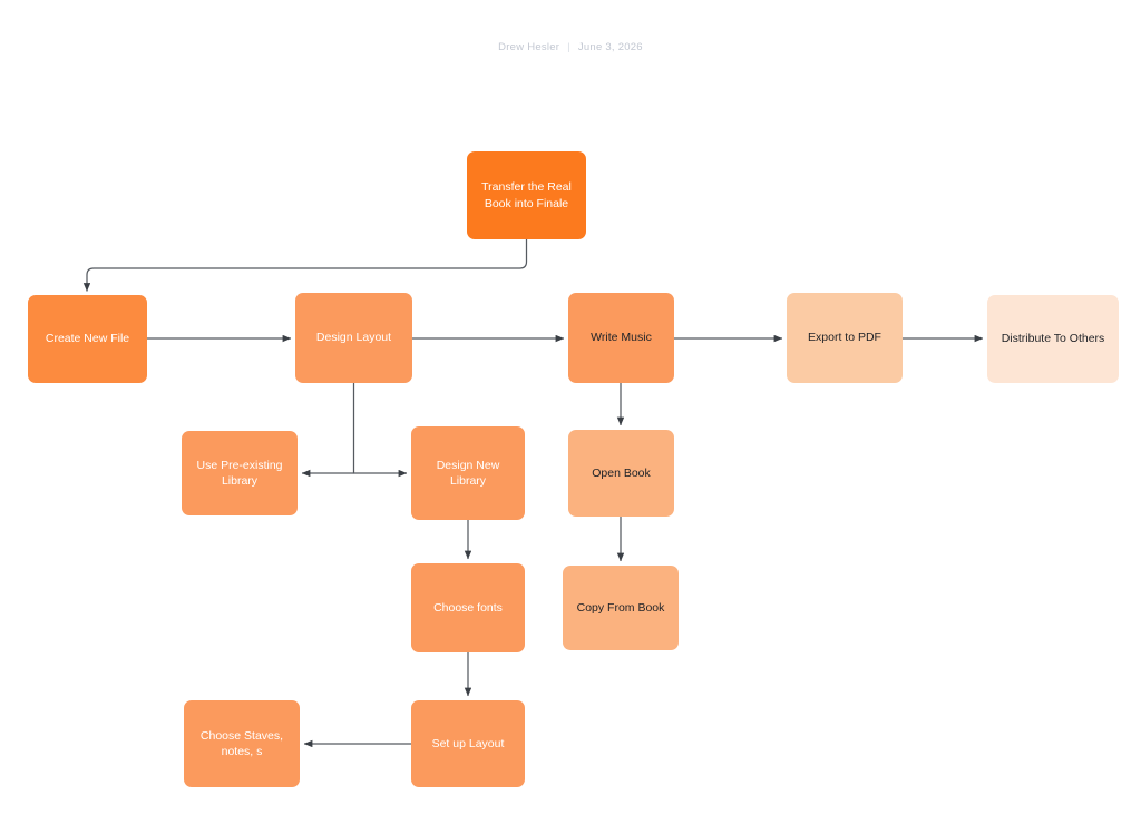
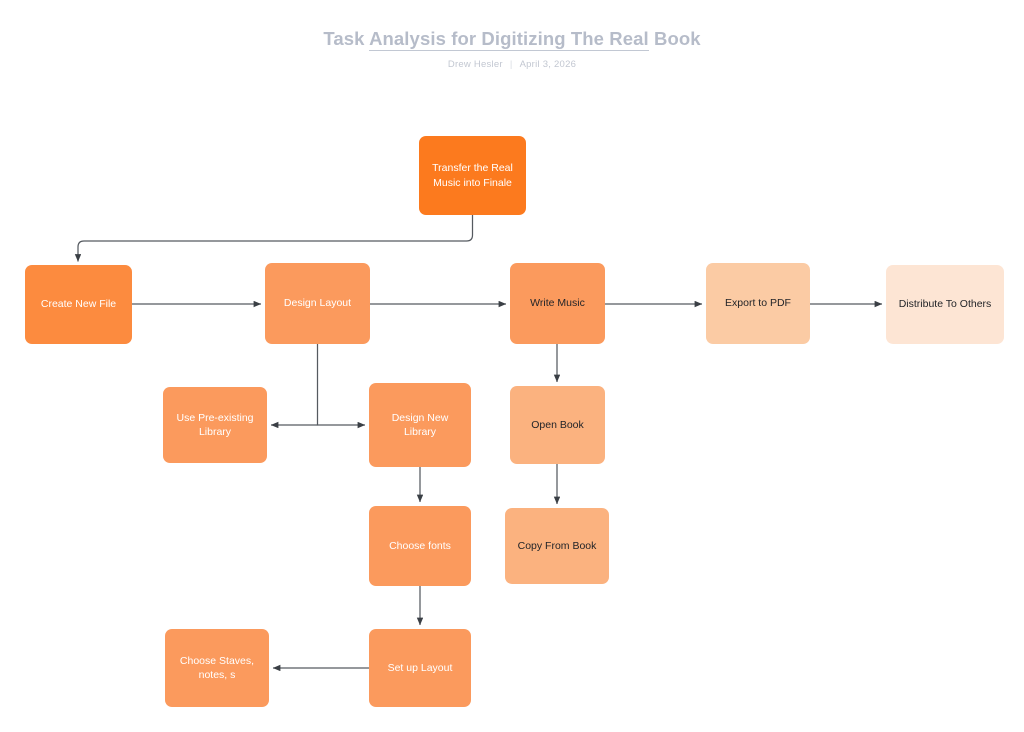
+ Task Analysis for Digitizing The Real Book
- Drew Hesler | June 3, 2026
+ Drew Hesler April 3, 2026
- Transfer the Real Book into Finale
+ Transfer the Real Music into Finale
  Create New File
  Design Layout
  Write Music
  Export to PDF
  Distribute To Others
  Use Pre-existing Library
  Design New Library
  Open Book
  Choose fonts
  Copy From Book
  Set up Layout
  Choose Staves, notes, s
